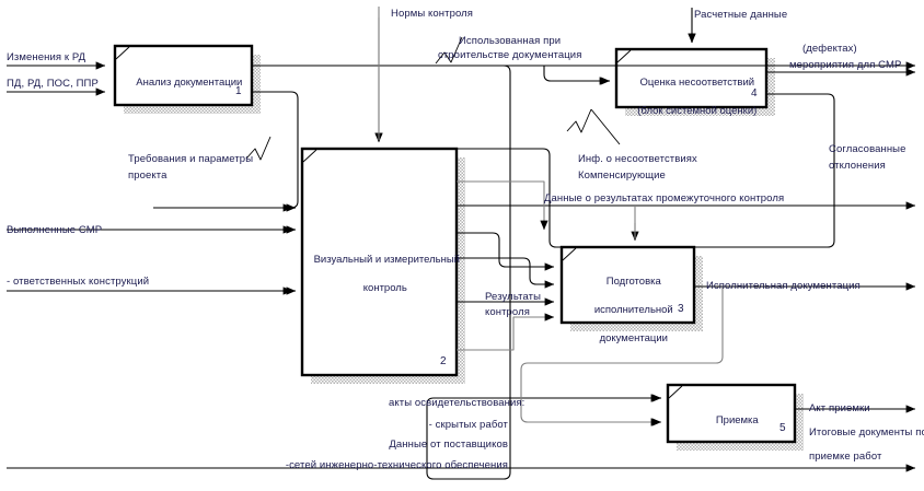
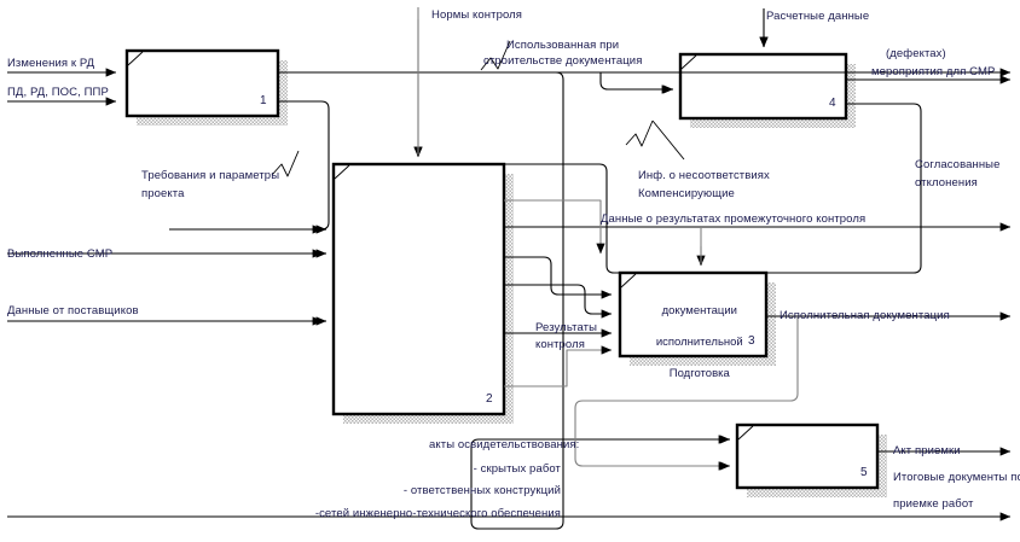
- Анализ документации
  1
- Визуальный и измерительный
- контроль
  2
- Подготовка
+ документации
  исполнительной
- документации
+ Подготовка
  3
- Оценка несоответствий
- (блок системной оценки)
  4
- Приемка
  5
  Изменения к РД
  ПД, РД, ПОС, ППР
  Нормы контроля
  Использованная при
  строительстве документация
  Расчетные данные
  (дефектах)
  мероприятия для СМР
  Требования и параметры
  проекта
  Инф. о несоответствиях
  Компенсирующие
  Согласованные
  отклонения
  Данные о результатах промежуточного контроля
  Выполненные СМР
- - ответственных конструкций
+ Данные от поставщиков
  Результаты
  контроля
  Исполнительная документация
  акты освидетельствования:
  - скрытых работ
- Данные от поставщиков
+ - ответственных конструкций
  -сетей инженерно-технического обеспечения
  Акт приемки
  Итоговые документы п
  приемке работ
